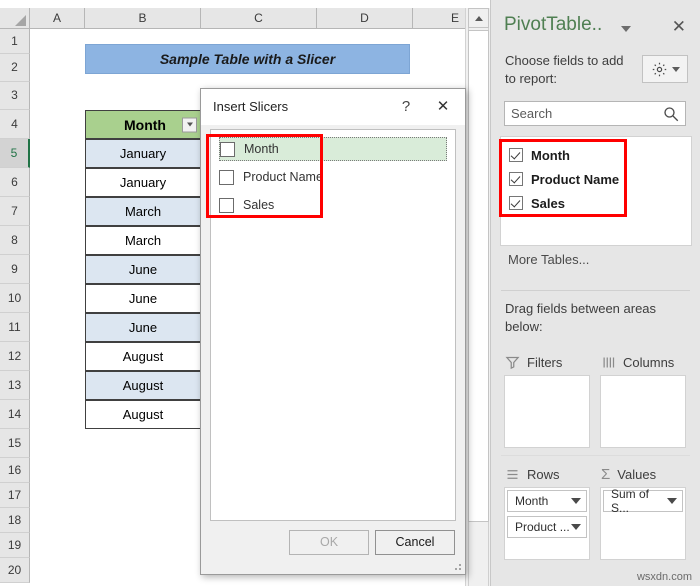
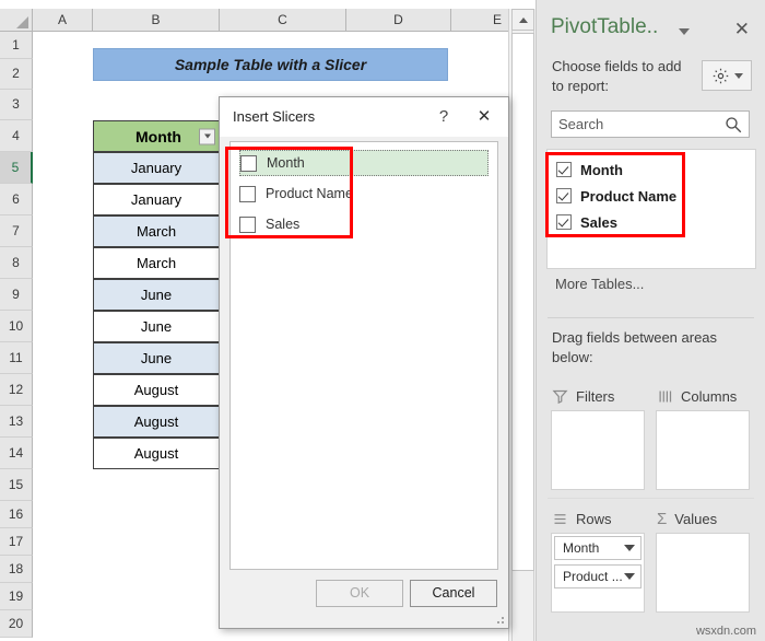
  A
  B
  C
  D
  E
  1
  2
  3
  4
  5
  6
  7
  8
  9
  10
  11
  12
  13
  14
  15
  16
  17
  18
  19
  20
  Sample Table with a Slicer
  Month
  January
  January
  March
  March
  June
  June
  June
  August
  August
  August
  Insert Slicers
  ?
  ✕
  Month
  Product Name
  Sales
  OK
  Cancel
  PivotTable..
  ✕
  Choose fields to add to report:
  Search
  Month
  Product Name
  Sales
  More Tables...
  Drag fields between areas below:
  Filters
  Columns
  Rows
  Month
  Product ...
  Σ
  Values
- Sum of S...
  wsxdn.com
